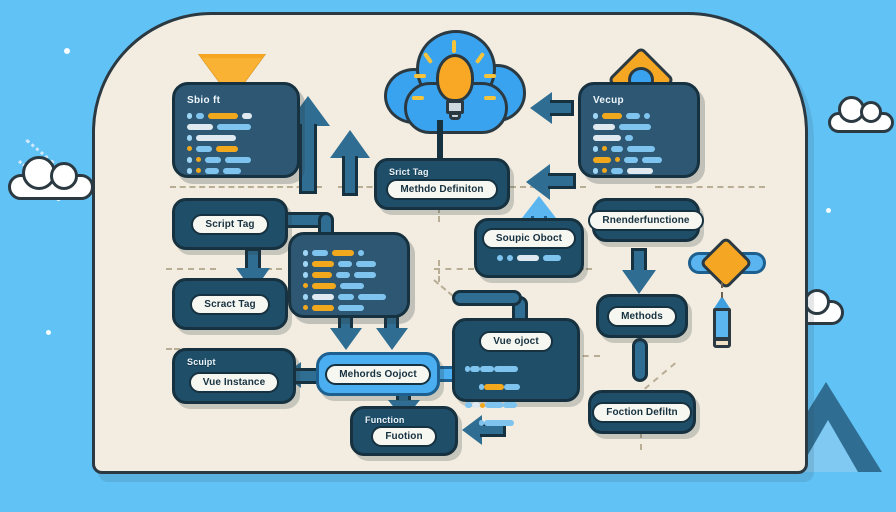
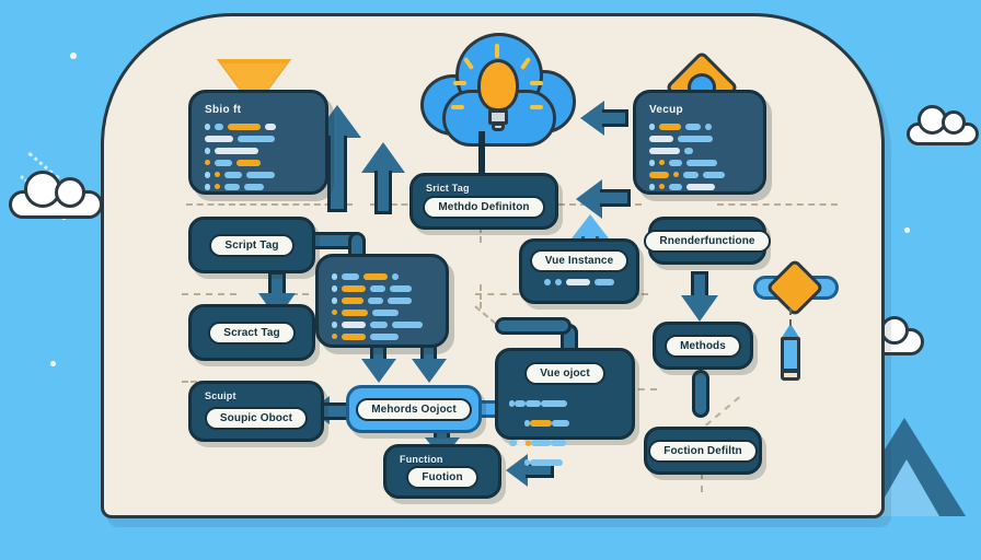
  Sbio ft
  Vecup
  Script Tag
  Scract Tag
  Srict Tag
  Methdo Definiton
- Soupic Oboct
+ Vue Instance
  Rnenderfunctione
  Methods
  Vue ojoct
  Scuipt
- Vue Instance
+ Soupic Oboct
  Mehords Oojoct
  Function
  Fuotion
  Foction Defiltn
